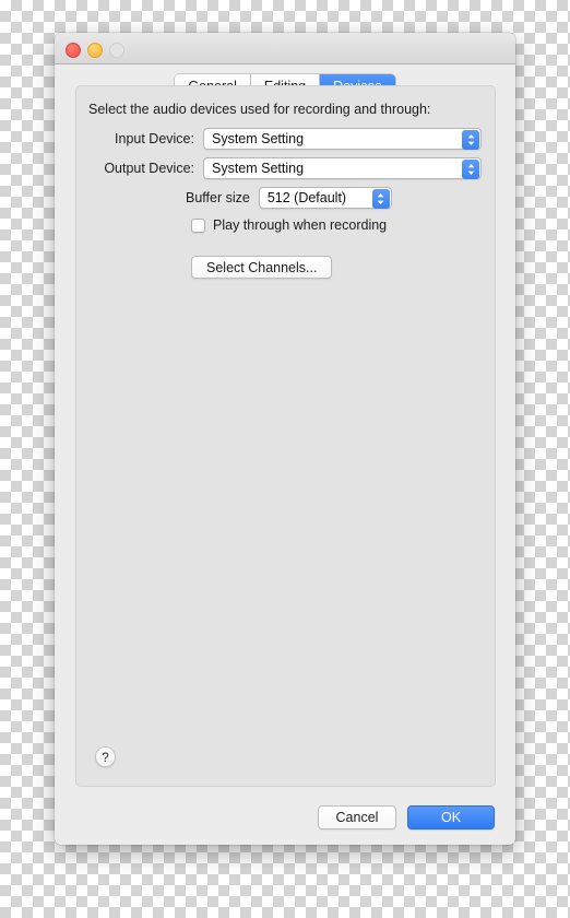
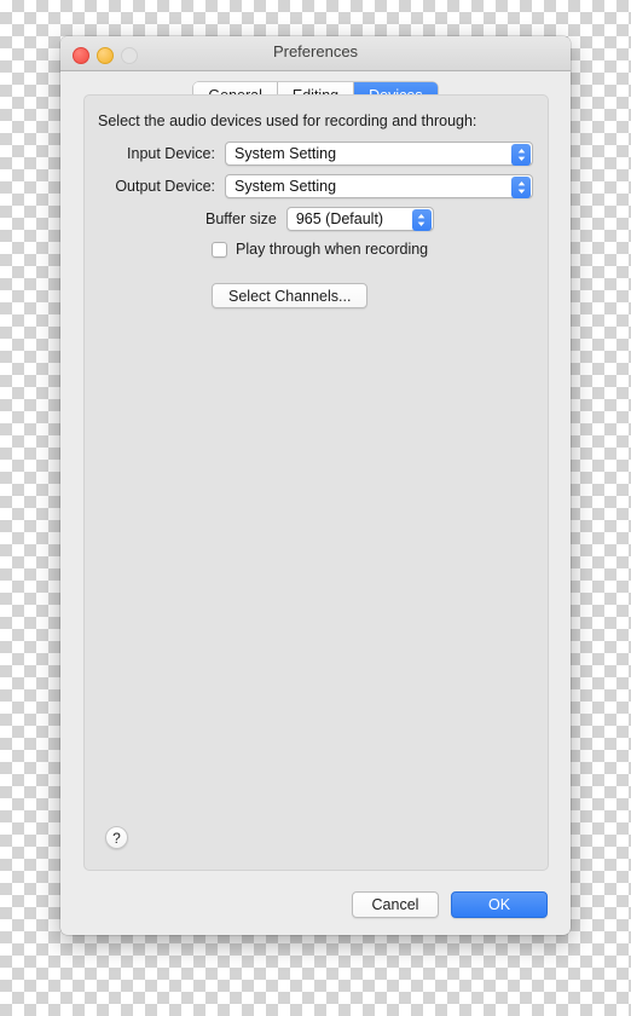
+ Preferences
  Select the audio devices used for recording and through:
  Input Device:
  System Setting
  Output Device:
  System Setting
  Buffer size
- 512 (Default)
+ 965 (Default)
  Play through when recording
  Select Channels...
  ?
  Cancel
  OK
